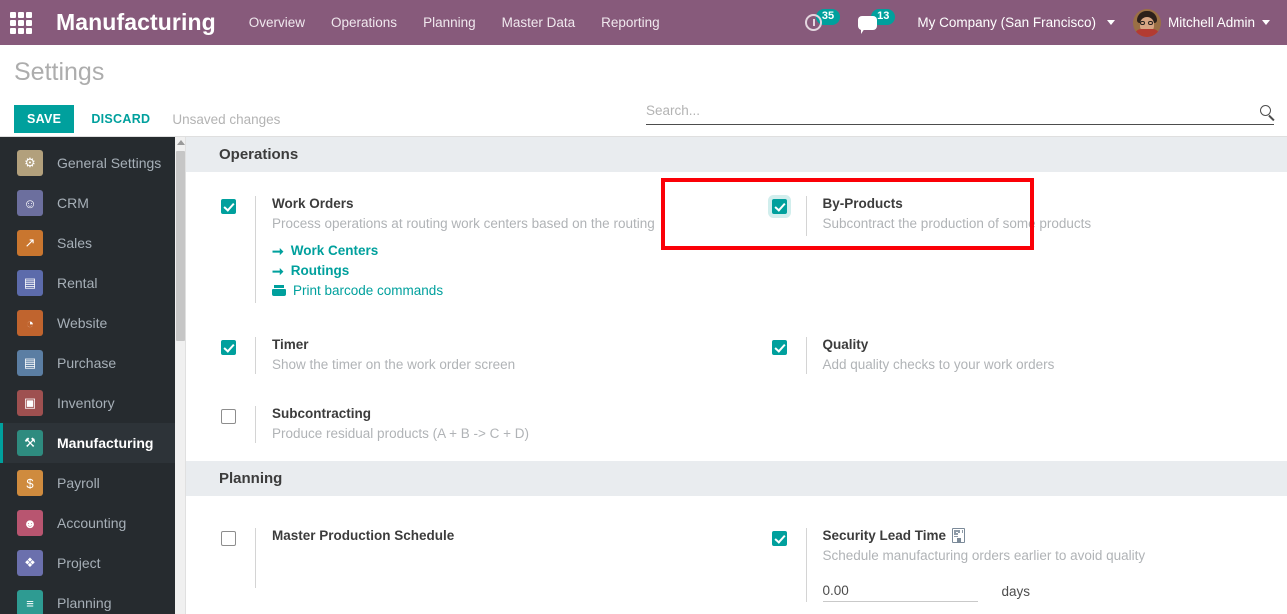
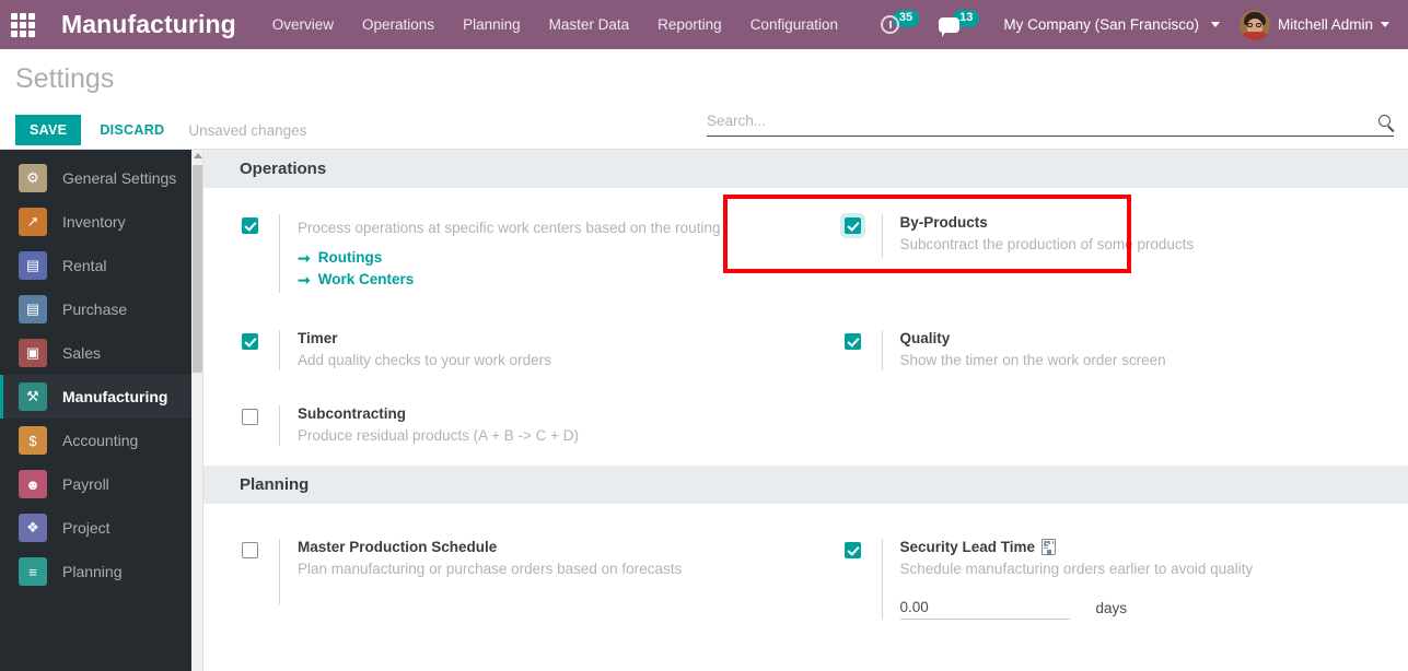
  Manufacturing
  Overview
  Operations
  Planning
  Master Data
  Reporting
+ Configuration
  35
  13
  My Company (San Francisco)
  Mitchell Admin
  Settings
  SAVE
  DISCARD
  Unsaved changes
  Search...
  ⚙
  General Settings
- ☺
- CRM
  ↗
- Sales
+ Inventory
  ▤
  Rental
- ◔
- Website
  ▤
  Purchase
  ▣
- Inventory
+ Sales
  ⚒
  Manufacturing
  $
- Payroll
+ Accounting
  ☻
- Accounting
+ Payroll
  ❖
  Project
  ≡
  Planning
  Operations
- Work Orders
- Process operations at routing work centers based on the routing
+ Process operations at specific work centers based on the routing
  ➞
- Work Centers
+ Routings
  ➞
- Routings
+ Work Centers
- Print barcode commands
  By-Products
  Subcontract the production of some products
  Timer
- Show the timer on the work order screen
+ Add quality checks to your work orders
  Quality
- Add quality checks to your work orders
+ Show the timer on the work order screen
  Subcontracting
  Produce residual products (A + B -> C + D)
  Planning
  Master Production Schedule
+ Plan manufacturing or purchase orders based on forecasts
  Security Lead Time
  Schedule manufacturing orders earlier to avoid quality
  0.00
  days
